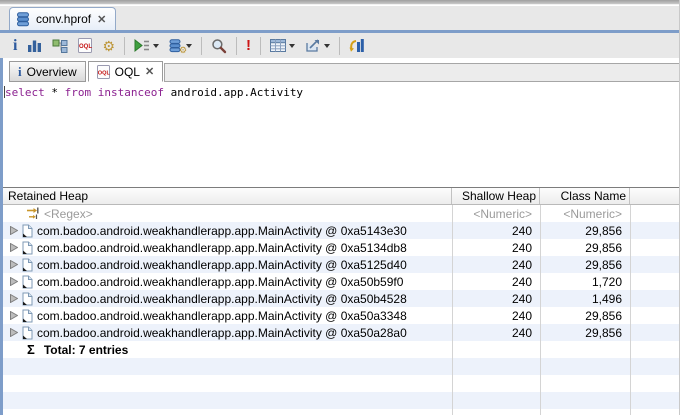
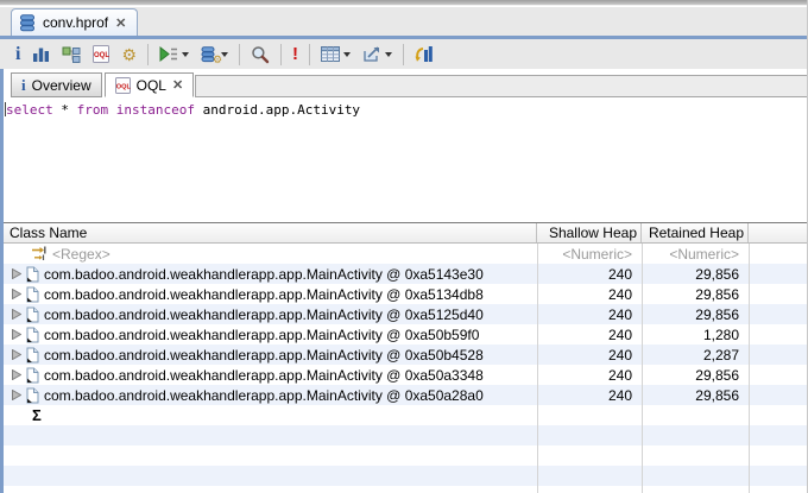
  conv.hprof
  ✕
  i
  ⚙
  ⚙
  !
  i
  Overview
  OQL
  ✕
  select * from instanceof android.app.Activity
- Retained Heap
+ Class Name
  Shallow Heap
- Class Name
+ Retained Heap
  <Regex>
  <Numeric>
  <Numeric>
  com.badoo.android.weakhandlerapp.app.MainActivity @ 0xa5143e30
  240
  29,856
  com.badoo.android.weakhandlerapp.app.MainActivity @ 0xa5134db8
  240
  29,856
  com.badoo.android.weakhandlerapp.app.MainActivity @ 0xa5125d40
  240
  29,856
  com.badoo.android.weakhandlerapp.app.MainActivity @ 0xa50b59f0
  240
- 1,720
+ 1,280
  com.badoo.android.weakhandlerapp.app.MainActivity @ 0xa50b4528
  240
- 1,496
+ 2,287
  com.badoo.android.weakhandlerapp.app.MainActivity @ 0xa50a3348
  240
  29,856
  com.badoo.android.weakhandlerapp.app.MainActivity @ 0xa50a28a0
  240
  29,856
  Σ
- Total: 7 entries
